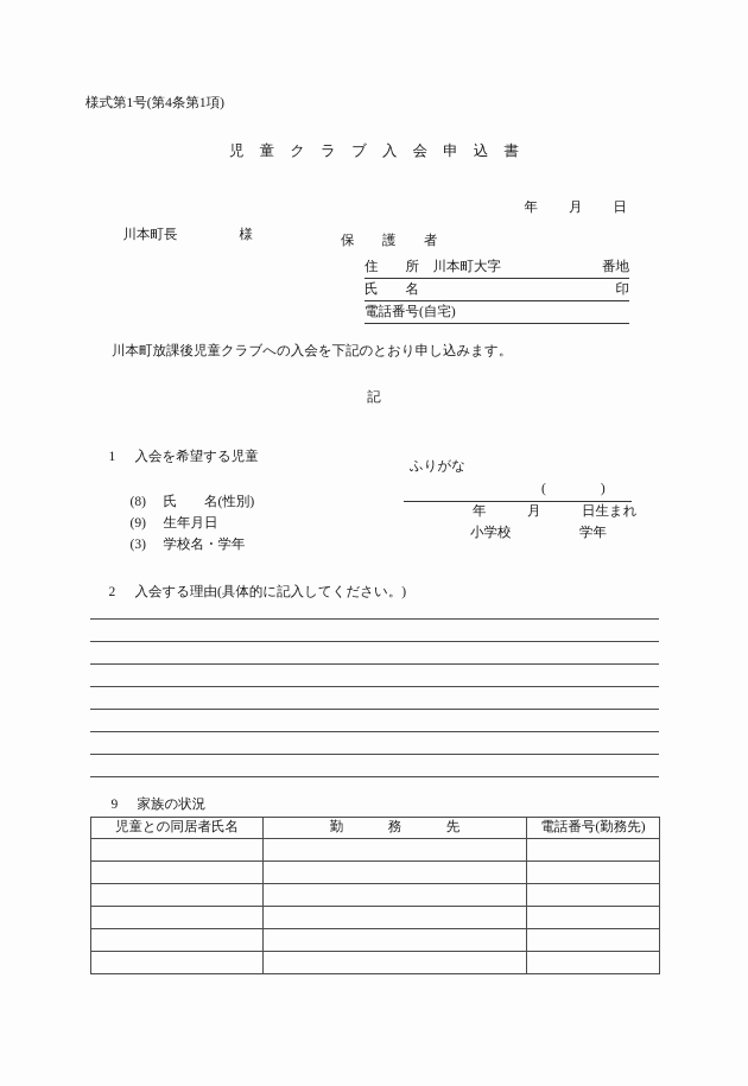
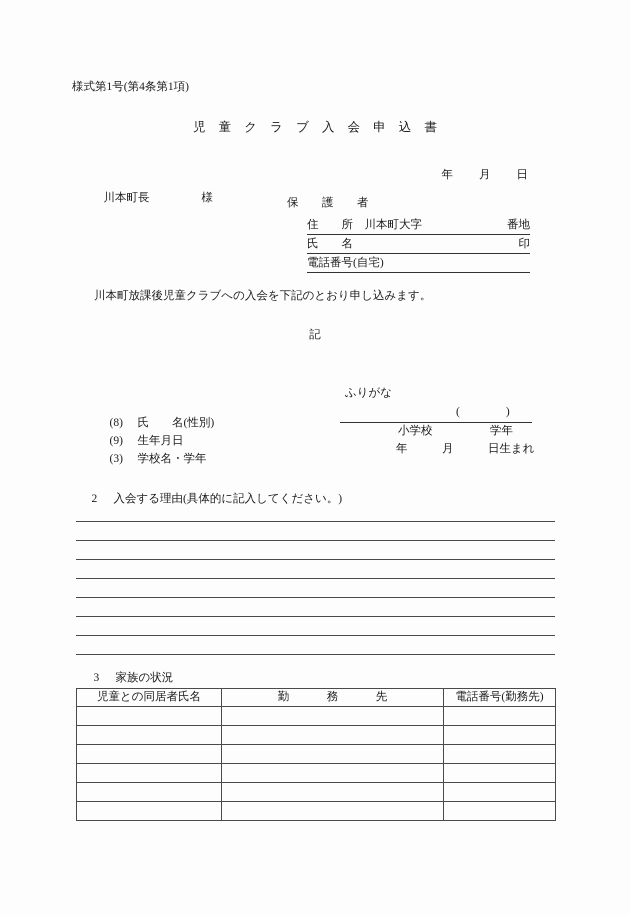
  様式第1号(第4条第1項)
  児 童 ク ラ ブ 入 会 申 込 書
  年 月 日
  川本町長 様
  保 護 者
  住 所 川本町大字
  番地
  氏 名
  印
  電話番号(自宅)
  川本町放課後児童クラブへの入会を下記のとおり申し込みます。
  記
- 1 入会を希望する児童
  ふりがな
  (8) 氏 名(性別)
  ( )
  (9) 生年月日
- 年 月 日生まれ
+ 小学校 学年
  (3) 学校名・学年
- 小学校 学年
+ 年 月 日生まれ
  2 入会する理由(具体的に記入してください。)
- 9 家族の状況
+ 3 家族の状況
  児童との同居者氏名	勤 務 先	電話番号(勤務先)
